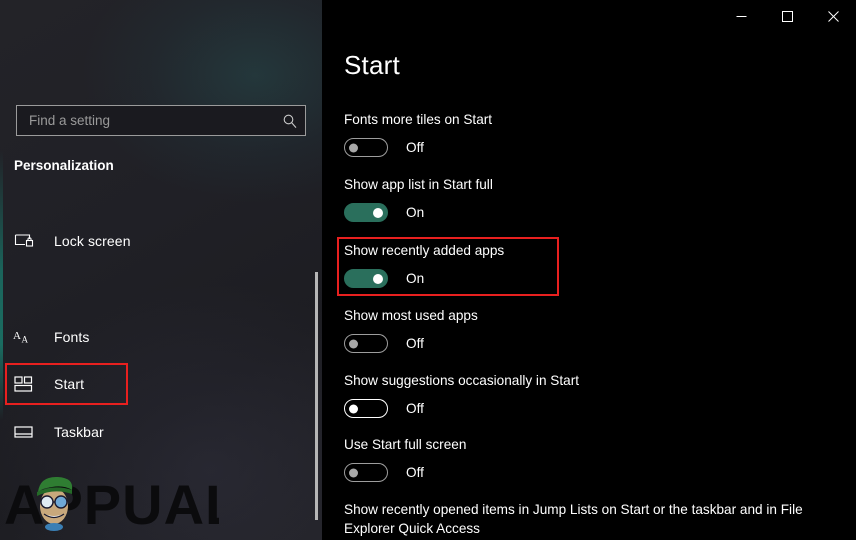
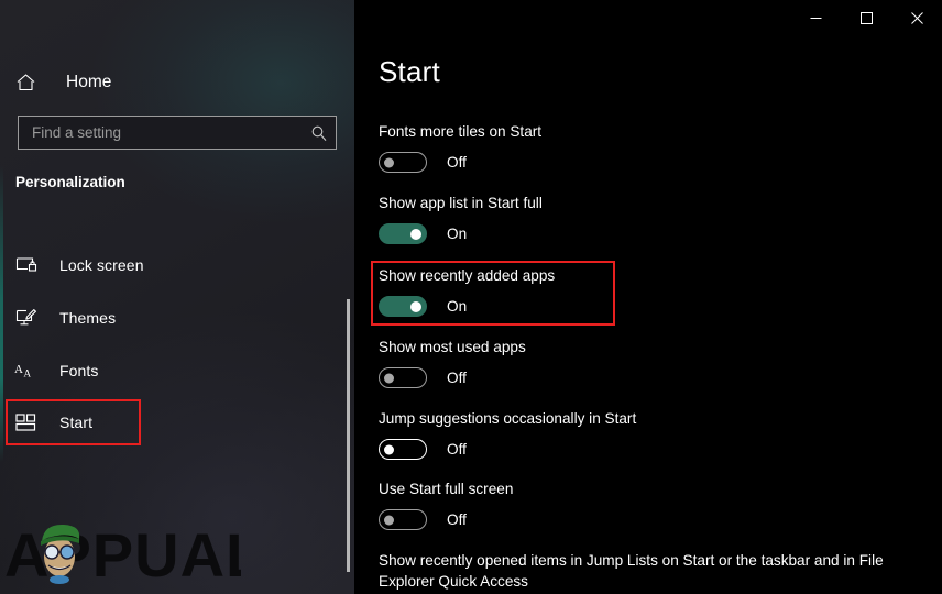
+ Home
  Find a setting
  Personalization
  Lock screen
+ Themes
  A
  A
  Fonts
  Start
- Taskbar
  Start
  Fonts more tiles on Start
  Off
  Show app list in Start full
  On
  Show recently added apps
  On
  Show most used apps
  Off
- Show suggestions occasionally in Start
+ Jump suggestions occasionally in Start
  Off
  Use Start full screen
  Off
  Show recently opened items in Jump Lists on Start or the taskbar and in File Explorer Quick Access
